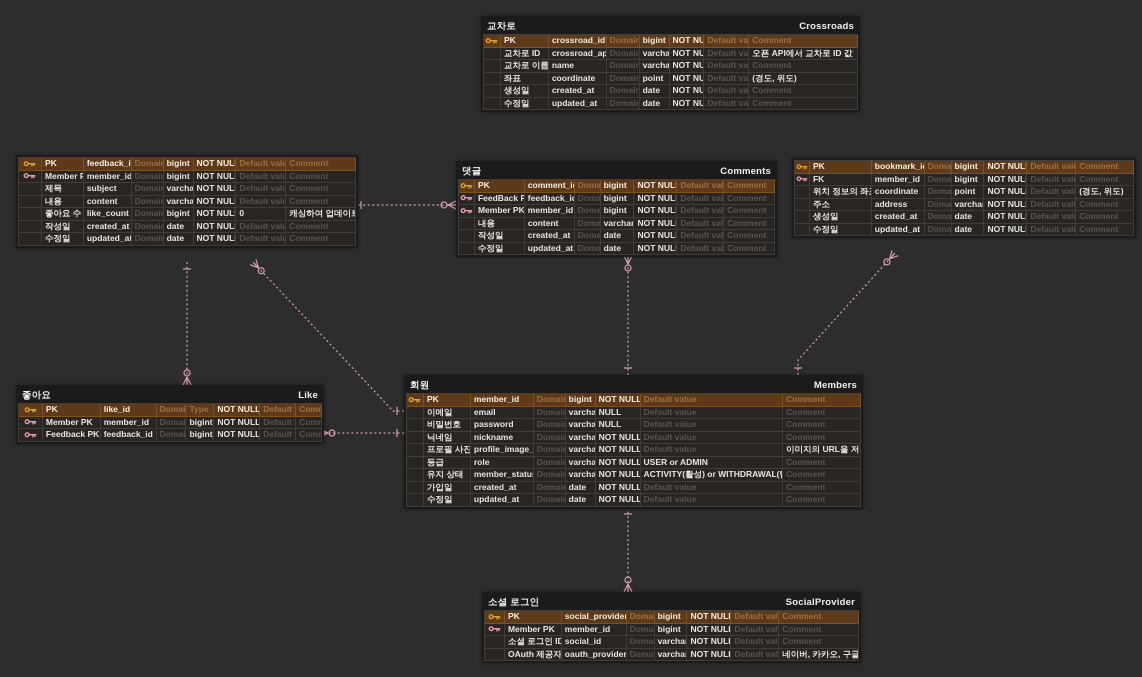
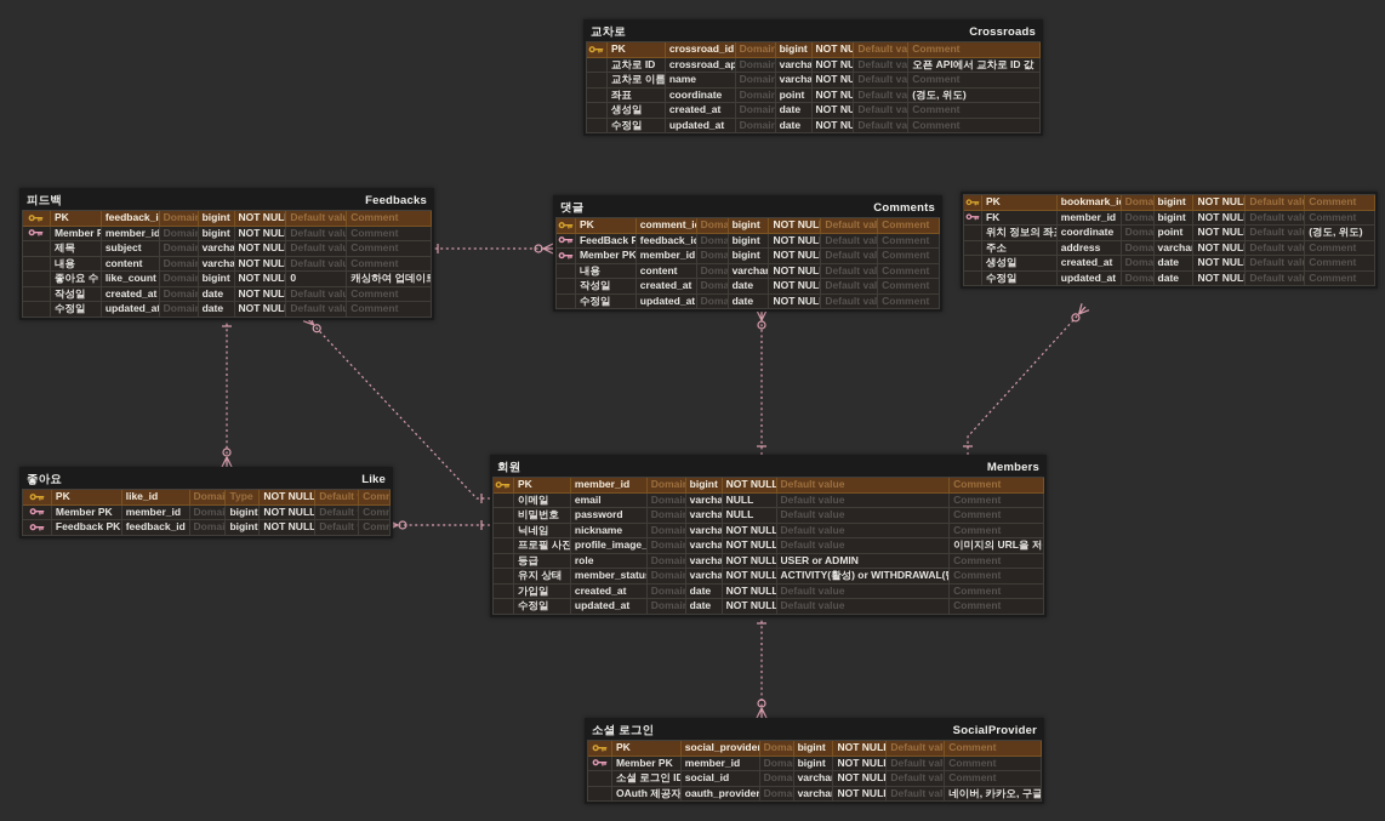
  교차로
  Crossroads
  PK
  crossroad_id
  Domain
  bigint
  NOT NU
  Default va
  Comment
  교차로 ID
  crossroad_ap
  Domain
  varcha
  NOT NU
  Default va
  오픈 API에서 교차로 ID 값
  교차로 이름
  name
  Domain
  varcha
  NOT NU
  Default va
  Comment
  좌표
  coordinate
  Domain
  point
  NOT NU
  Default va
  (경도, 위도)
  생성일
  created_at
  Domain
  date
  NOT NU
  Default va
  Comment
  수정일
  updated_at
  Domain
  date
  NOT NU
  Default va
  Comment
+ 피드백
+ Feedbacks
  PK
  feedback_i
  Domai
  bigint
  NOT NUL
  Default valu
  Comment
  Member P
  member_id
  Domai
  bigint
  NOT NUL
  Default valu
  Comment
  제목
  subject
  Domai
  varcha
  NOT NUL
  Default valu
  Comment
  내용
  content
  Domai
  varcha
  NOT NUL
  Default valu
  Comment
  좋아요 수
  like_count
  Domai
  bigint
  NOT NUL
  0
  캐싱하여 업데이트
  작성일
  created_at
  Domai
  date
  NOT NUL
  Default valu
  Comment
  수정일
  updated_a
  Domai
  date
  NOT NUL
  Default valu
  Comment
  댓글
  Comments
  PK
  comment_i
  bigint
  NOT NUL
  Default val
  Comment
  FeedBack P
  feedback_i
  bigint
  NOT NUL
  Default val
  Comment
  Member PK
  member_id
  bigint
  NOT NUL
  Default val
  Comment
  내용
  content
  varchar
  NOT NUL
  Default val
  Comment
  작성일
  created_at
  date
  NOT NUL
  Default val
  Comment
  수정일
  updated_at
  date
  NOT NUL
  Default val
  Comment
  PK
  bookmark_i
  bigint
  NOT NUL
  Default val
  Comment
  FK
  member_id
  bigint
  NOT NUL
  Default val
  Comment
  위치 정보의 좌
  coordinate
  point
  NOT NUL
  Default val
  (경도, 위도)
  주소
  address
  varcha
  NOT NUL
  Default val
  Comment
  생성일
  created_at
  date
  NOT NUL
  Default val
  Comment
  수정일
  updated_at
  date
  NOT NUL
  Default val
  Comment
  좋아요
  Like
  PK
  like_id
  Domai
  Type
  NOT NULL
  Member PK
  member_id
  Domai
  bigint
  NOT NULL
  Feedback PK
  feedback_id
  Domai
  bigint
  NOT NULL
  회원
  Members
  PK
  member_id
  Domai
  bigint
  NOT NULL
  Default value
  Comment
  이메일
  email
  Domai
  varcha
  NULL
  Default value
  Comment
  비밀번호
  password
  Domai
  varcha
  NULL
  Default value
  Comment
  닉네임
  nickname
  Domai
  varcha
  NOT NULL
  Default value
  Comment
  프로필 사진
  profile_image_
  Domai
  varcha
  NOT NULL
  Default value
  이미지의 URL을 저
  등급
  role
  Domai
  varcha
  NOT NULL
  USER or ADMIN
  Comment
  유지 상태
  member_statu
  Domai
  varcha
  NOT NULL
  ACTIVITY(활성) or WITHDRAWAL(
  Comment
  가입일
  created_at
  Domai
  date
  NOT NULL
  Default value
  Comment
  수정일
  updated_at
  Domai
  date
  NOT NULL
  Default value
  Comment
  소셜 로그인
  SocialProvider
  PK
  social_provide
  bigint
  NOT NUL
  Default val
  Comment
  Member PK
  member_id
  bigint
  NOT NUL
  Default val
  Comment
  소셜 로그인 ID
  social_id
  varcha
  NOT NUL
  Default val
  Comment
  OAuth 제공자
  oauth_provider
  varcha
  NOT NUL
  Default val
  네이버, 카카오, 구글
